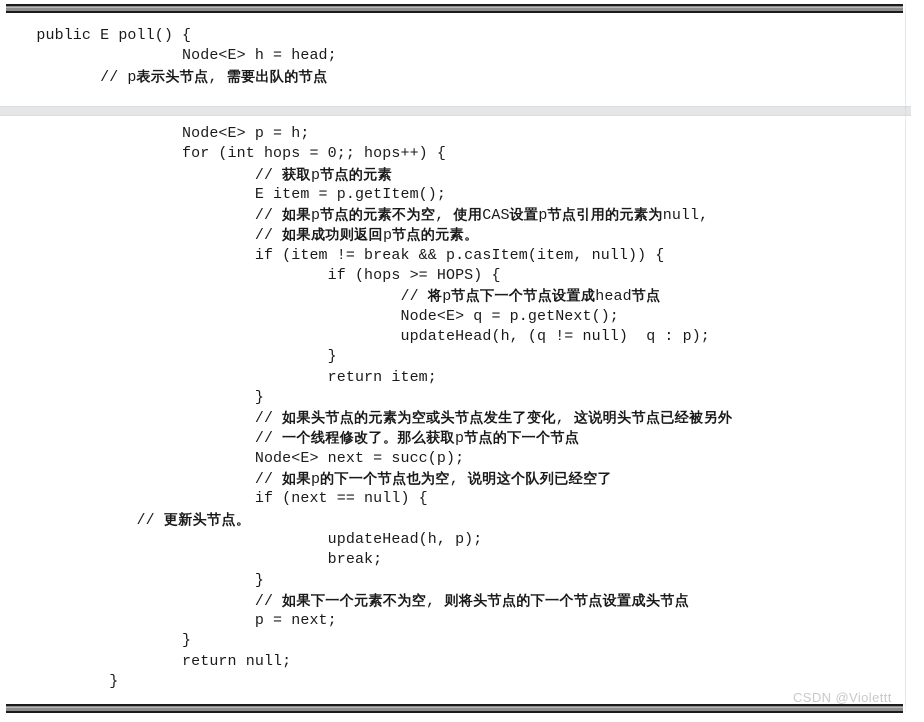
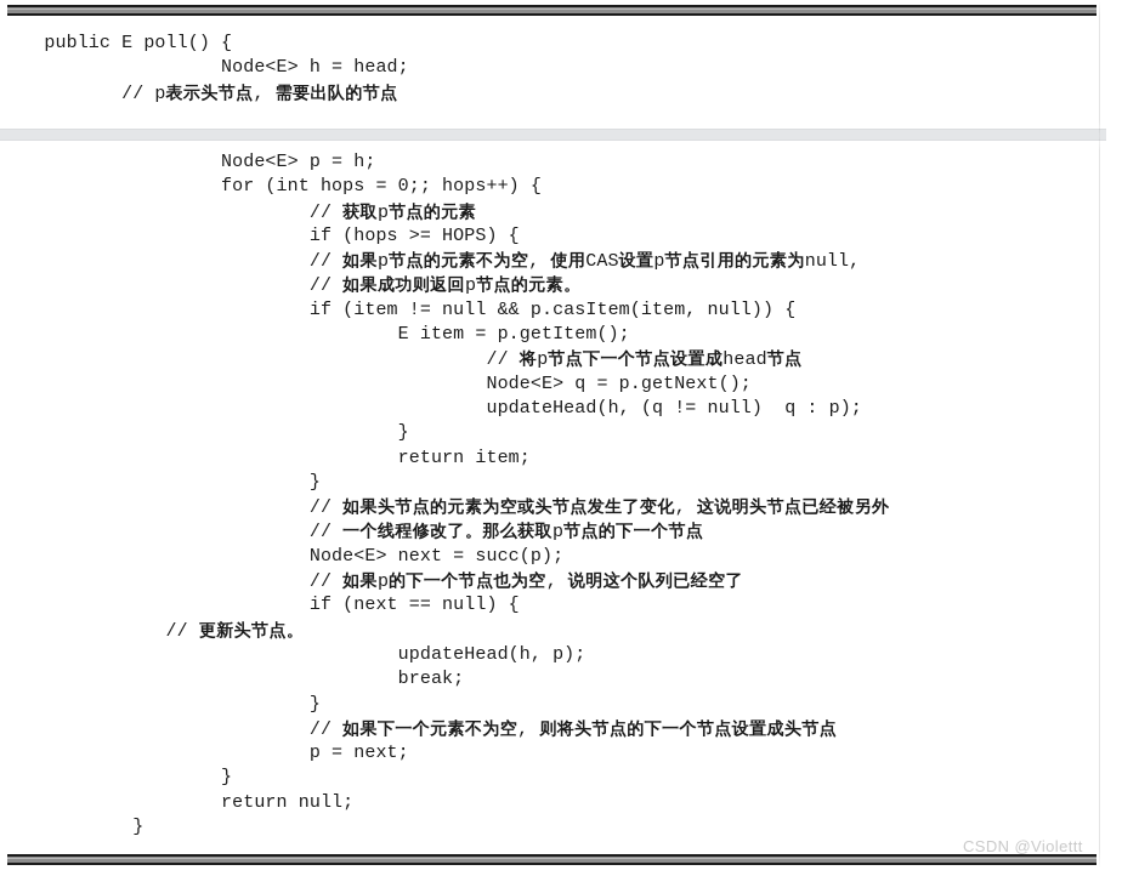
  public E poll() {
  Node<E> h = head;
  // p表示头节点, 需要出队的节点
  Node<E> p = h;
  for (int hops = 0;; hops++) {
  // 获取p节点的元素
- E item = p.getItem();
+ if (hops >= HOPS) {
  // 如果p节点的元素不为空, 使用CAS设置p节点引用的元素为null,
  // 如果成功则返回p节点的元素。
- if (item != break && p.casItem(item, null)) {
+ if (item != null && p.casItem(item, null)) {
- if (hops >= HOPS) {
+ E item = p.getItem();
  // 将p节点下一个节点设置成head节点
  Node<E> q = p.getNext();
  updateHead(h, (q != null) q : p);
  }
  return item;
  }
  // 如果头节点的元素为空或头节点发生了变化, 这说明头节点已经被另外
  // 一个线程修改了。那么获取p节点的下一个节点
  Node<E> next = succ(p);
  // 如果p的下一个节点也为空, 说明这个队列已经空了
  if (next == null) {
  // 更新头节点。
  updateHead(h, p);
  break;
  }
  // 如果下一个元素不为空, 则将头节点的下一个节点设置成头节点
  p = next;
  }
  return null;
  }
  CSDN @Violettt
